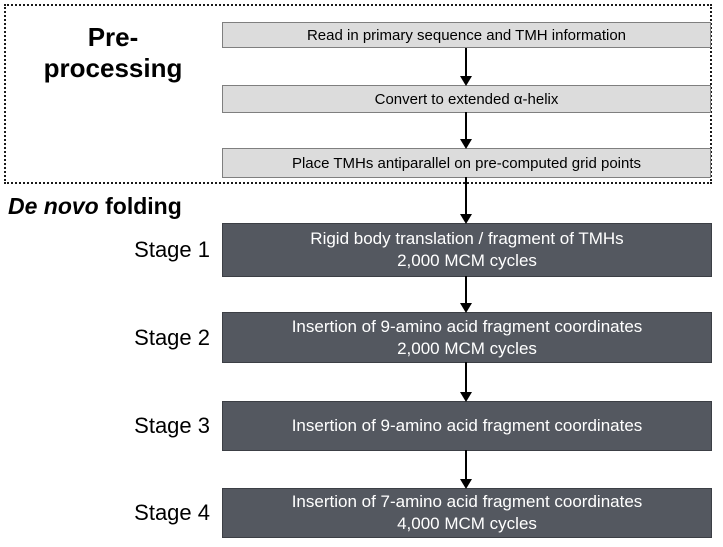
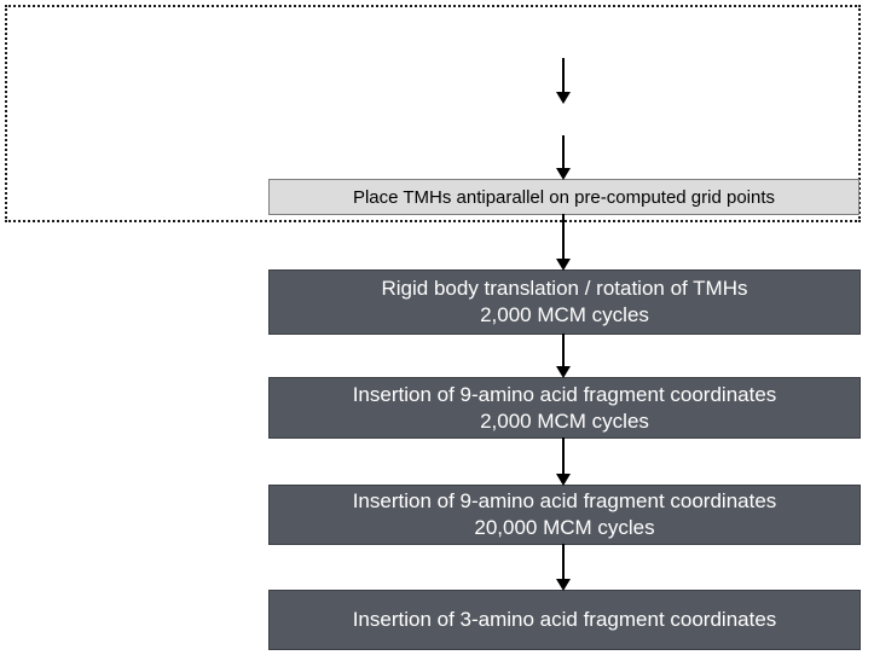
- Pre-
- processing
- Read in primary sequence and TMH information
- Convert to extended α-helix
  Place TMHs antiparallel on pre-computed grid points
- De novo folding
- Stage 1
- Stage 2
- Stage 3
- Stage 4
- Rigid body translation / fragment of TMHs
+ Rigid body translation / rotation of TMHs
  2,000 MCM cycles
  Insertion of 9-amino acid fragment coordinates
  2,000 MCM cycles
  Insertion of 9-amino acid fragment coordinates
+ 20,000 MCM cycles
- Insertion of 7-amino acid fragment coordinates
+ Insertion of 3-amino acid fragment coordinates
- 4,000 MCM cycles
